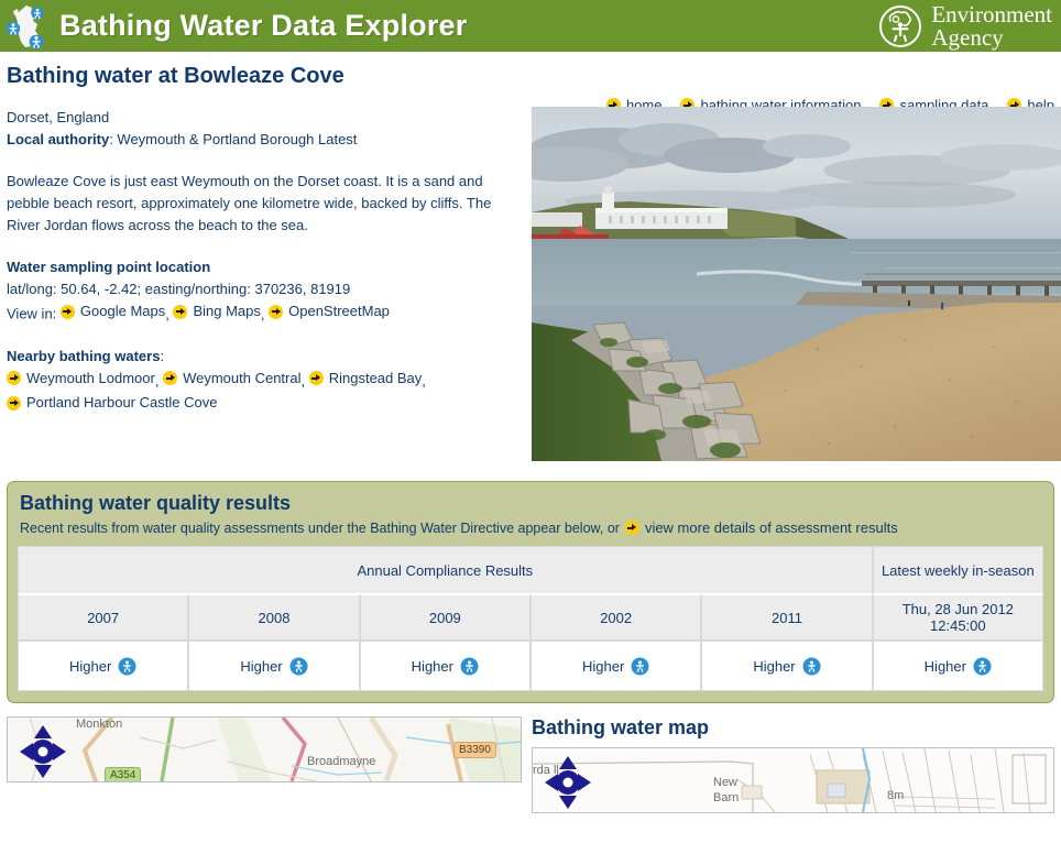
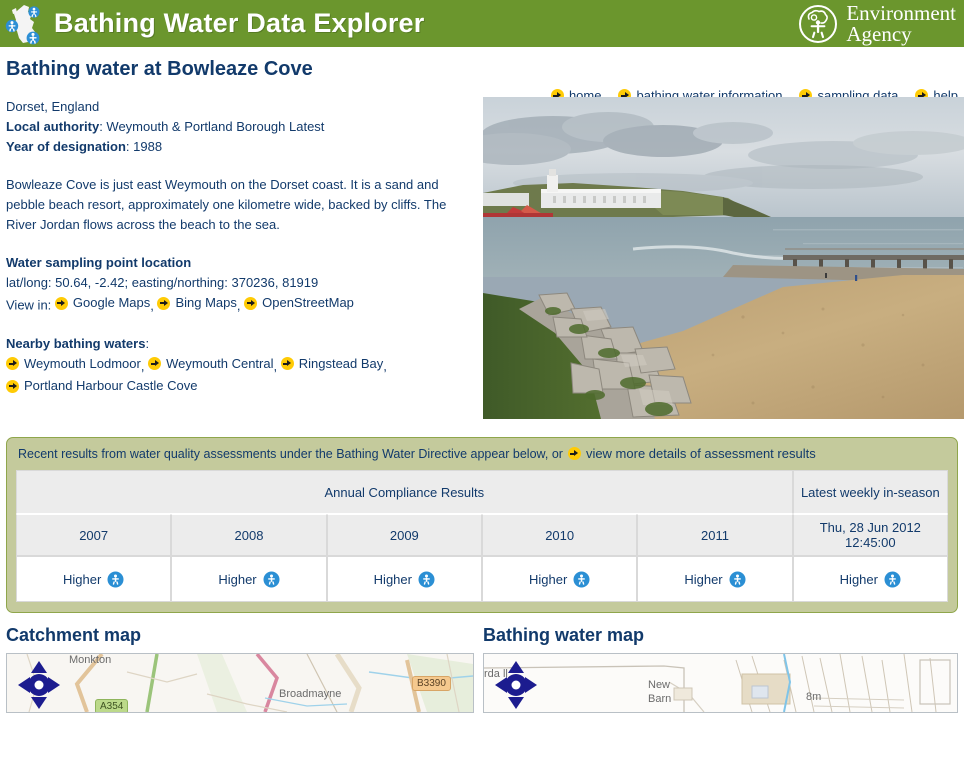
  Bathing Water Data Explorer
  Environment
  Agency
  Bathing water at Bowleaze Cove
  home
  bathing water information
  sampling data
  help
  Dorset, England
  Local authority: Weymouth & Portland Borough Latest
+ Year of designation: 1988
  Bowleaze Cove is just east Weymouth on the Dorset coast. It is a sand and pebble beach resort, approximately one kilometre wide, backed by cliffs. The River Jordan flows across the beach to the sea.
  Water sampling point location
  lat/long: 50.64, -2.42; easting/northing: 370236, 81919
  View in:
  Google Maps
  ,
  Bing Maps
  ,
  OpenStreetMap
  Nearby bathing waters:
  Weymouth Lodmoor
  ,
  Weymouth Central
  ,
  Ringstead Bay
  ,
  Portland Harbour Castle Cove
- Bathing water quality results
  Recent results from water quality assessments under the Bathing Water Directive appear below, or
  view more details of assessment results
  Annual Compliance Results	Latest weekly in-season
- 2007	2008	2009	2002	2011	Thu, 28 Jun 2012 12:45:00
+ 2007	2008	2009	2010	2011	Thu, 28 Jun 2012 12:45:00
  Higher	Higher	Higher	Higher	Higher	Higher
+ Catchment map
  Monkton
  Broadmayne
  B3390
  A354
  Bathing water map
  rda ll
  New
  Barn
  8m
